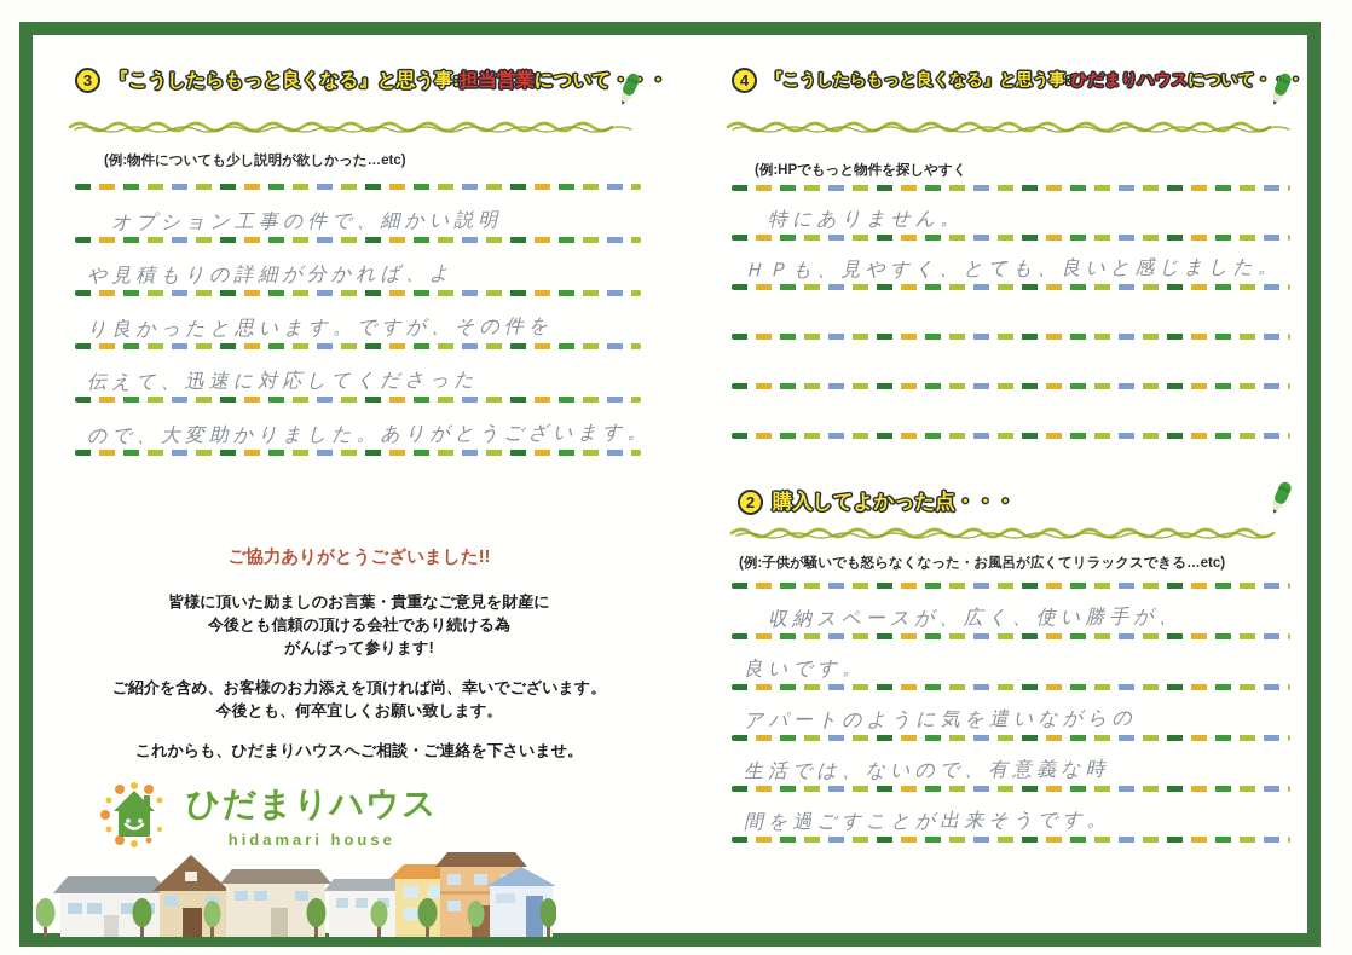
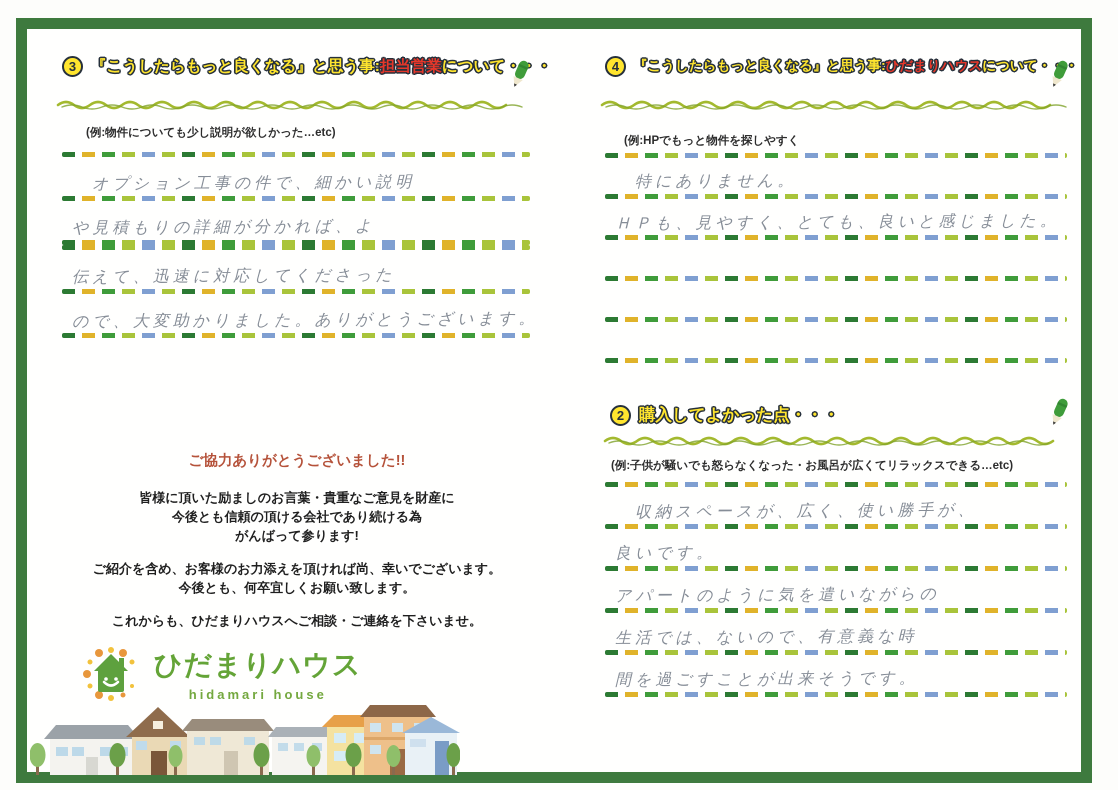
  3
  『こうしたらもっと良くなる』と思う事:担当営業について・・
  (例:物件についても少し説明が欲しかった…etc)
  オプション工事の件で、細かい説明
  や見積もりの詳細が分かれば、よ
- り良かったと思います。ですが、その件を
  伝えて、迅速に対応してくださった
  ので、大変助かりました。ありがとうございます。
  ご協力ありがとうございました!!
  皆様に頂いた励ましのお言葉・貴重なご意見を財産に
  今後とも信頼の頂ける会社であり続ける為
  がんばって参ります!
  ご紹介を含め、お客様のお力添えを頂ければ尚、幸いでございます。
  今後とも、何卒宜しくお願い致します。
  これからも、ひだまりハウスへご相談・ご連絡を下さいませ。
  ひだまりハウス
  hidamari house
  4
  『こうしたらもっと良くなる』と思う事:ひだまりハウスについて・・
  (例:HPでもっと物件を探しやすく
  特にありません。
  ＨＰも、見やすく、とても、良いと感じました。
  2
  購入してよかった点・・・
  (例:子供が騒いでも怒らなくなった・お風呂が広くてリラックスできる…etc)
  収納スペースが、広く、使い勝手が、
  良いです。
  アパートのように気を遣いながらの
  生活では、ないので、有意義な時
  間を過ごすことが出来そうです。
